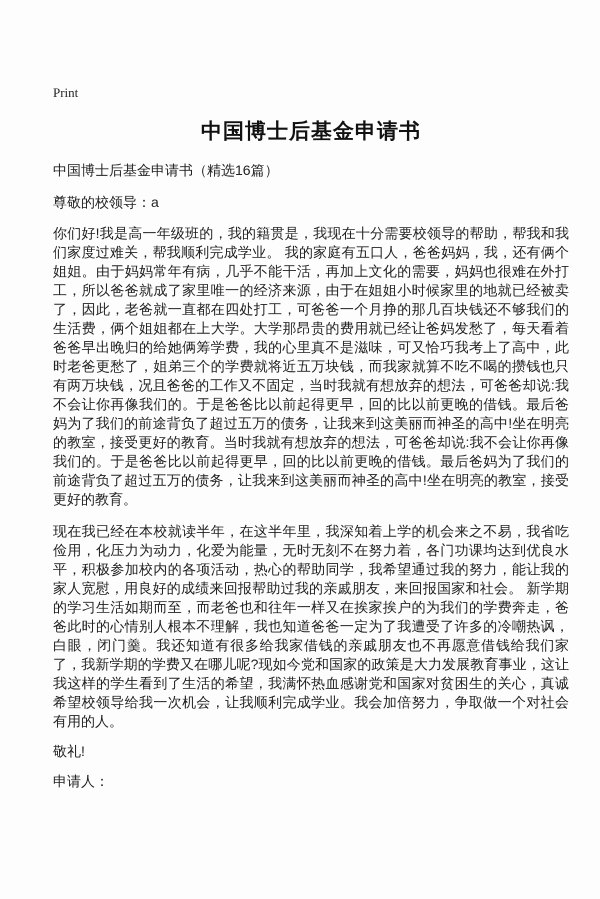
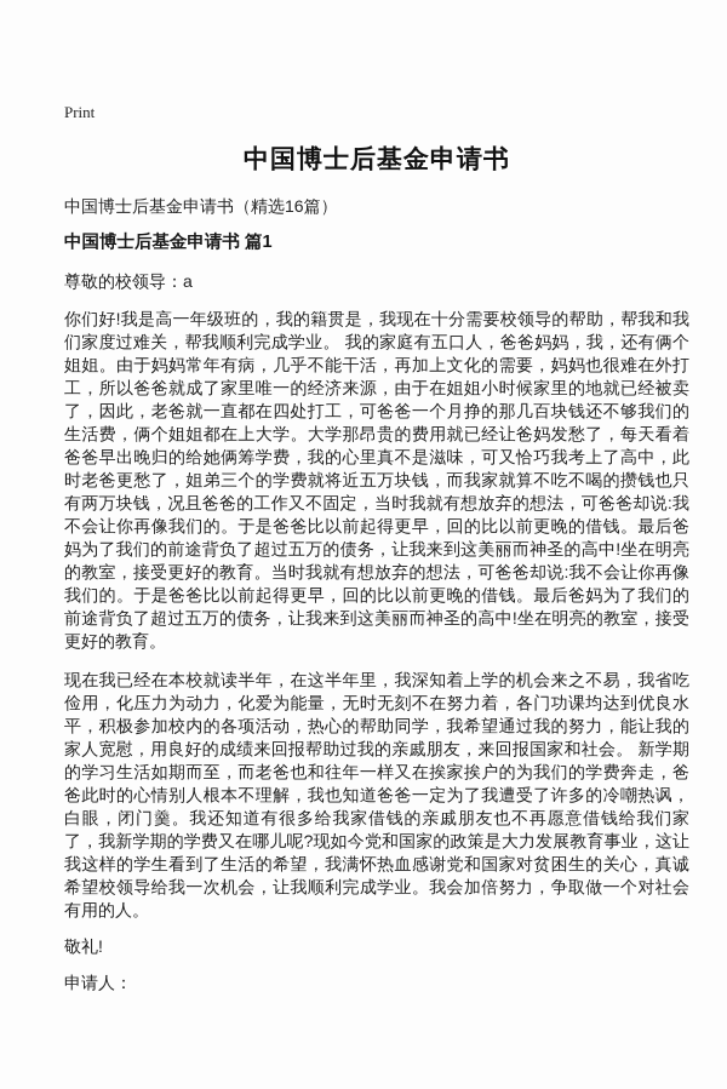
  Print
  中国博士后基金申请书
  中国博士后基金申请书（精选16篇）
+ 中国博士后基金申请书 篇1
  尊敬的校领导：a
  你们好!我是高一年级班的，我的籍贯是，我现在十分需要校领导的帮助，帮我和我们家度过难关，帮我顺利完成学业。 我的家庭有五口人，爸爸妈妈，我，还有俩个姐姐。由于妈妈常年有病，几乎不能干活，再加上文化的需要，妈妈也很难在外打工，所以爸爸就成了家里唯一的经济来源，由于在姐姐小时候家里的地就已经被卖了，因此，老爸就一直都在四处打工，可爸爸一个月挣的那几百块钱还不够我们的生活费，俩个姐姐都在上大学。大学那昂贵的费用就已经让爸妈发愁了，每天看着爸爸早出晚归的给她俩筹学费，我的心里真不是滋味，可又恰巧我考上了高中，此时老爸更愁了，姐弟三个的学费就将近五万块钱，而我家就算不吃不喝的攒钱也只有两万块钱，况且爸爸的工作又不固定，当时我就有想放弃的想法，可爸爸却说:我不会让你再像我们的。于是爸爸比以前起得更早，回的比以前更晚的借钱。最后爸妈为了我们的前途背负了超过五万的债务，让我来到这美丽而神圣的高中!坐在明亮的教室，接受更好的教育。当时我就有想放弃的想法，可爸爸却说:我不会让你再像我们的。于是爸爸比以前起得更早，回的比以前更晚的借钱。最后爸妈为了我们的前途背负了超过五万的债务，让我来到这美丽而神圣的高中!坐在明亮的教室，接受更好的教育。
  现在我已经在本校就读半年，在这半年里，我深知着上学的机会来之不易，我省吃俭用，化压力为动力，化爱为能量，无时无刻不在努力着，各门功课均达到优良水平，积极参加校内的各项活动，热心的帮助同学，我希望通过我的努力，能让我的家人宽慰，用良好的成绩来回报帮助过我的亲戚朋友，来回报国家和社会。 新学期的学习生活如期而至，而老爸也和往年一样又在挨家挨户的为我们的学费奔走，爸爸此时的心情别人根本不理解，我也知道爸爸一定为了我遭受了许多的冷嘲热讽，白眼，闭门羹。我还知道有很多给我家借钱的亲戚朋友也不再愿意借钱给我们家了，我新学期的学费又在哪儿呢?现如今党和国家的政策是大力发展教育事业，这让我这样的学生看到了生活的希望，我满怀热血感谢党和国家对贫困生的关心，真诚希望校领导给我一次机会，让我顺利完成学业。我会加倍努力，争取做一个对社会有用的人。
  敬礼!
  申请人：
